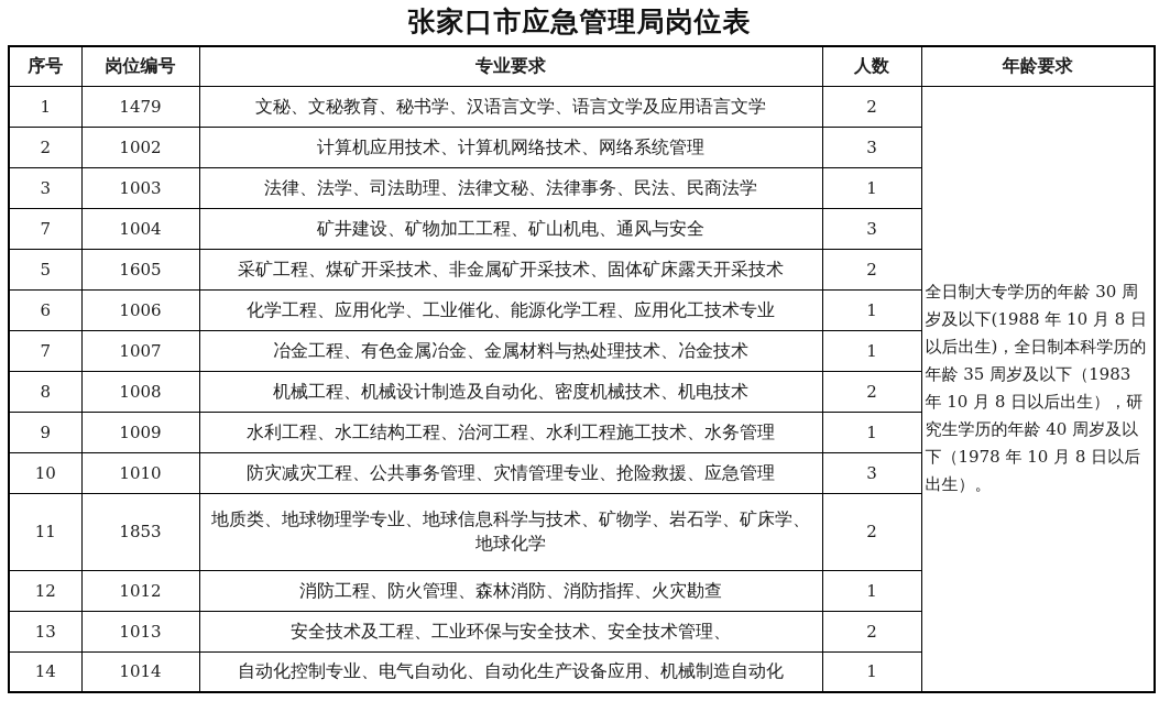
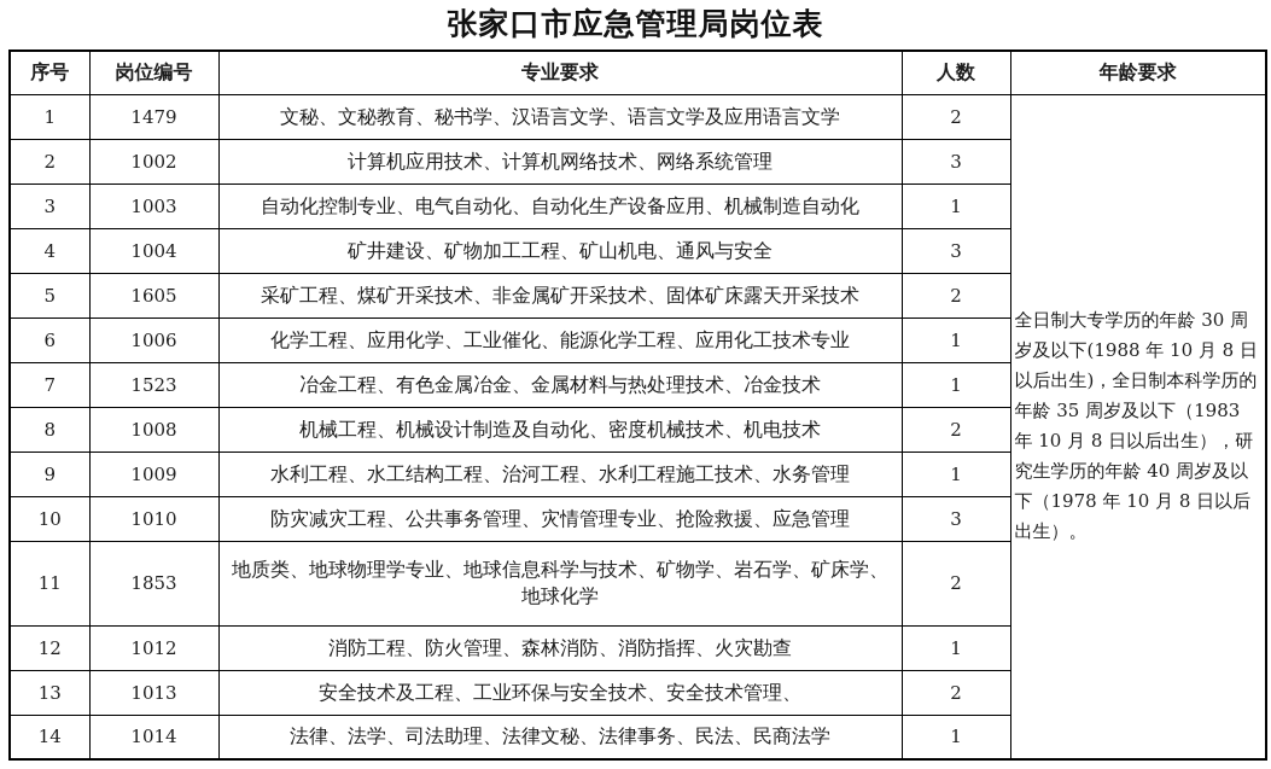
  张家口市应急管理局岗位表
  序号	岗位编号	专业要求	人数	年龄要求
  1	1479	文秘、文秘教育、秘书学、汉语言文学、语言文学及应用语言文学	2	全日制大专学历的年龄 30 周岁及以下(1988 年 10 月 8 日以后出生)，全日制本科学历的年龄 35 周岁及以下（1983 年 10 月 8 日以后出生），研究生学历的年龄 40 周岁及以下（1978 年 10 月 8 日以后出生）。
  2	1002	计算机应用技术、计算机网络技术、网络系统管理	3
- 3	1003	法律、法学、司法助理、法律文秘、法律事务、民法、民商法学	1
+ 3	1003	自动化控制专业、电气自动化、自动化生产设备应用、机械制造自动化	1
- 7	1004	矿井建设、矿物加工工程、矿山机电、通风与安全	3
+ 4	1004	矿井建设、矿物加工工程、矿山机电、通风与安全	3
  5	1605	采矿工程、煤矿开采技术、非金属矿开采技术、固体矿床露天开采技术	2
  6	1006	化学工程、应用化学、工业催化、能源化学工程、应用化工技术专业	1
- 7	1007	冶金工程、有色金属冶金、金属材料与热处理技术、冶金技术	1
+ 7	1523	冶金工程、有色金属冶金、金属材料与热处理技术、冶金技术	1
  8	1008	机械工程、机械设计制造及自动化、密度机械技术、机电技术	2
  9	1009	水利工程、水工结构工程、治河工程、水利工程施工技术、水务管理	1
  10	1010	防灾减灾工程、公共事务管理、灾情管理专业、抢险救援、应急管理	3
  11	1853	地质类、地球物理学专业、地球信息科学与技术、矿物学、岩石学、矿床学、地球化学	2
  12	1012	消防工程、防火管理、森林消防、消防指挥、火灾勘查	1
  13	1013	安全技术及工程、工业环保与安全技术、安全技术管理、	2
- 14	1014	自动化控制专业、电气自动化、自动化生产设备应用、机械制造自动化	1
+ 14	1014	法律、法学、司法助理、法律文秘、法律事务、民法、民商法学	1
